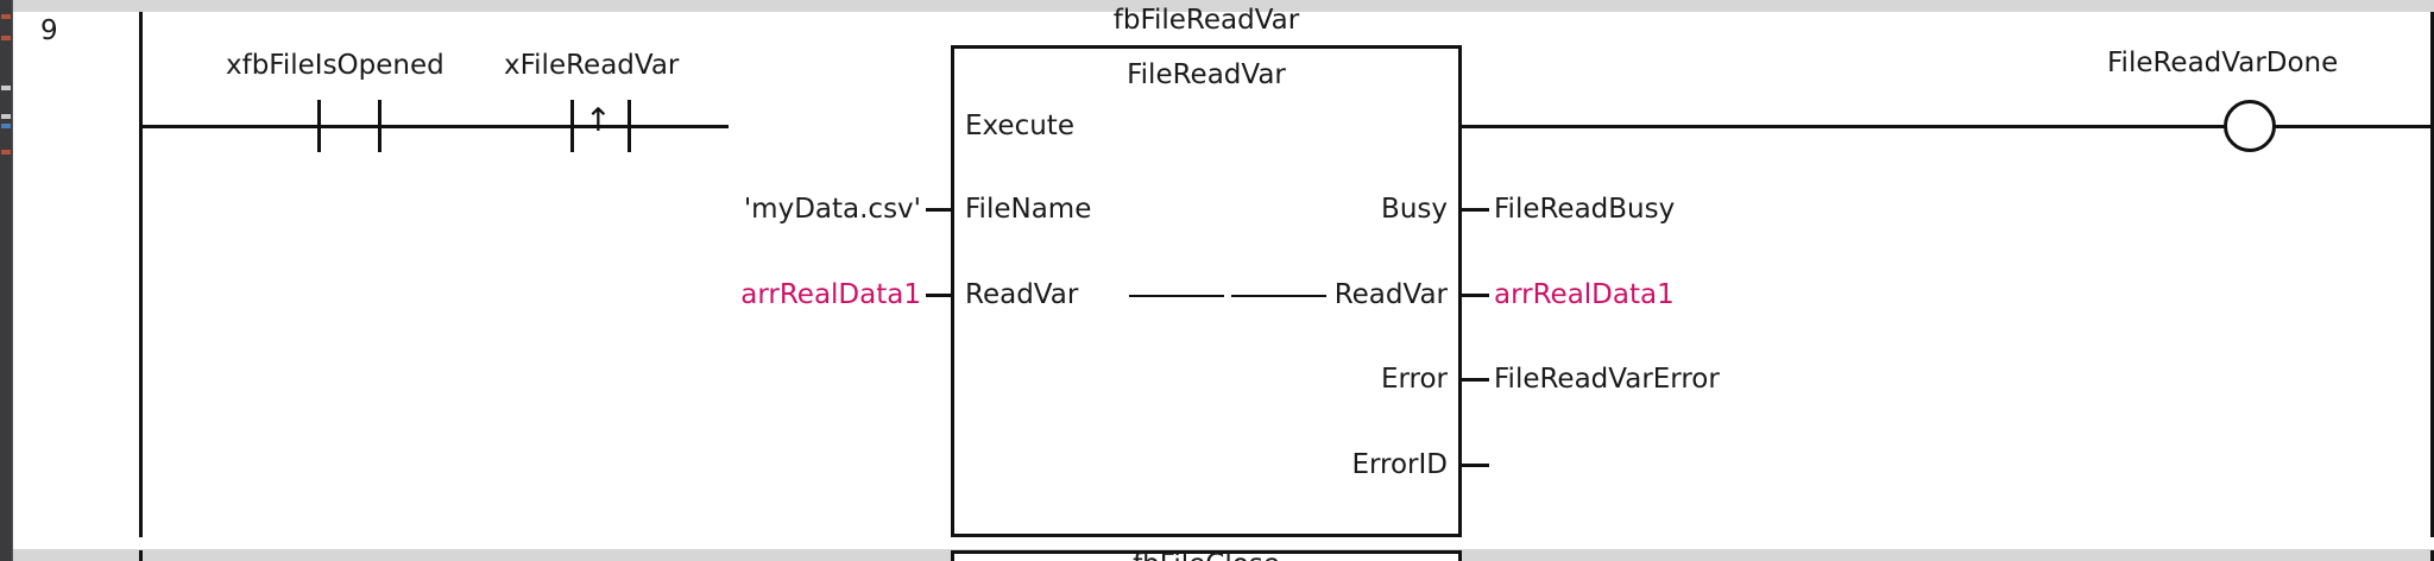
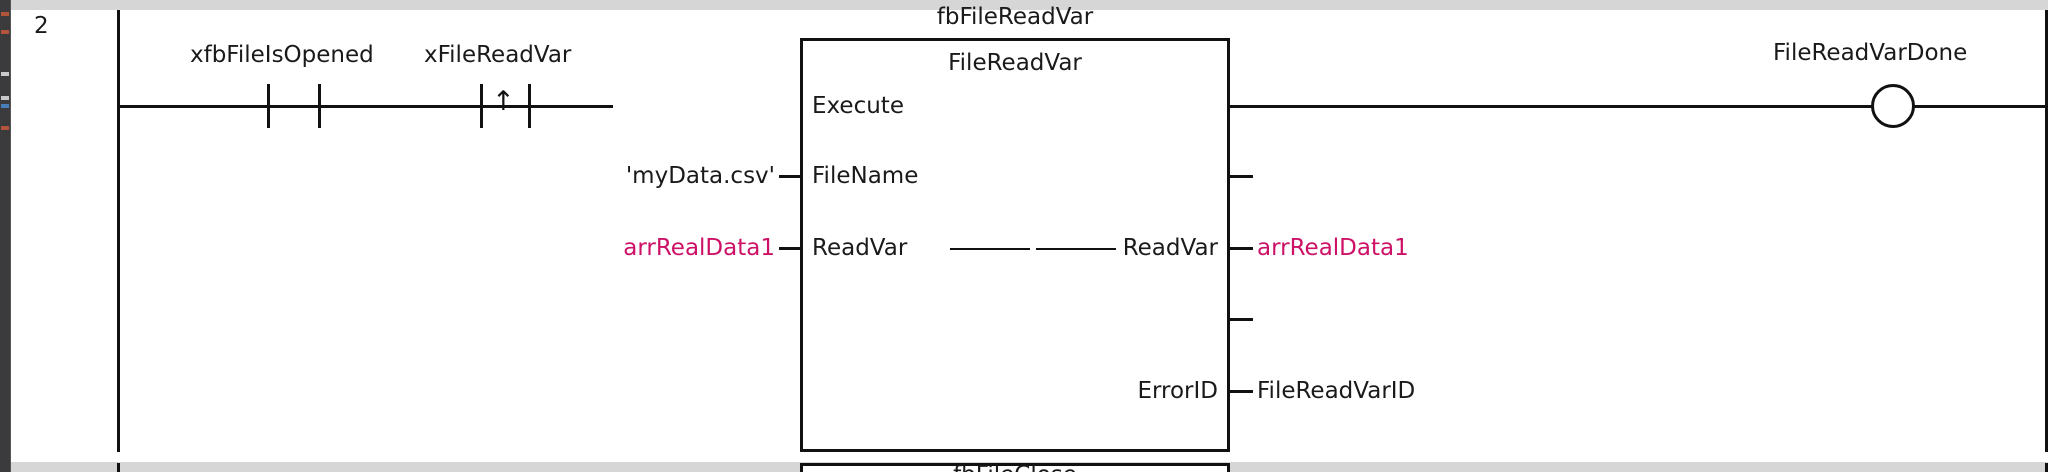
- 9
+ 2
  xfbFileIsOpened
  xFileReadVar
  ↑
  fbFileReadVar
  FileReadVar
  Execute
  FileName
  'myData.csv'
  ReadVar
  arrRealData1
- Busy
- FileReadBusy
  ReadVar
  arrRealData1
- Error
- FileReadVarError
  ErrorID
+ FileReadVarID
  FileReadVarDone
